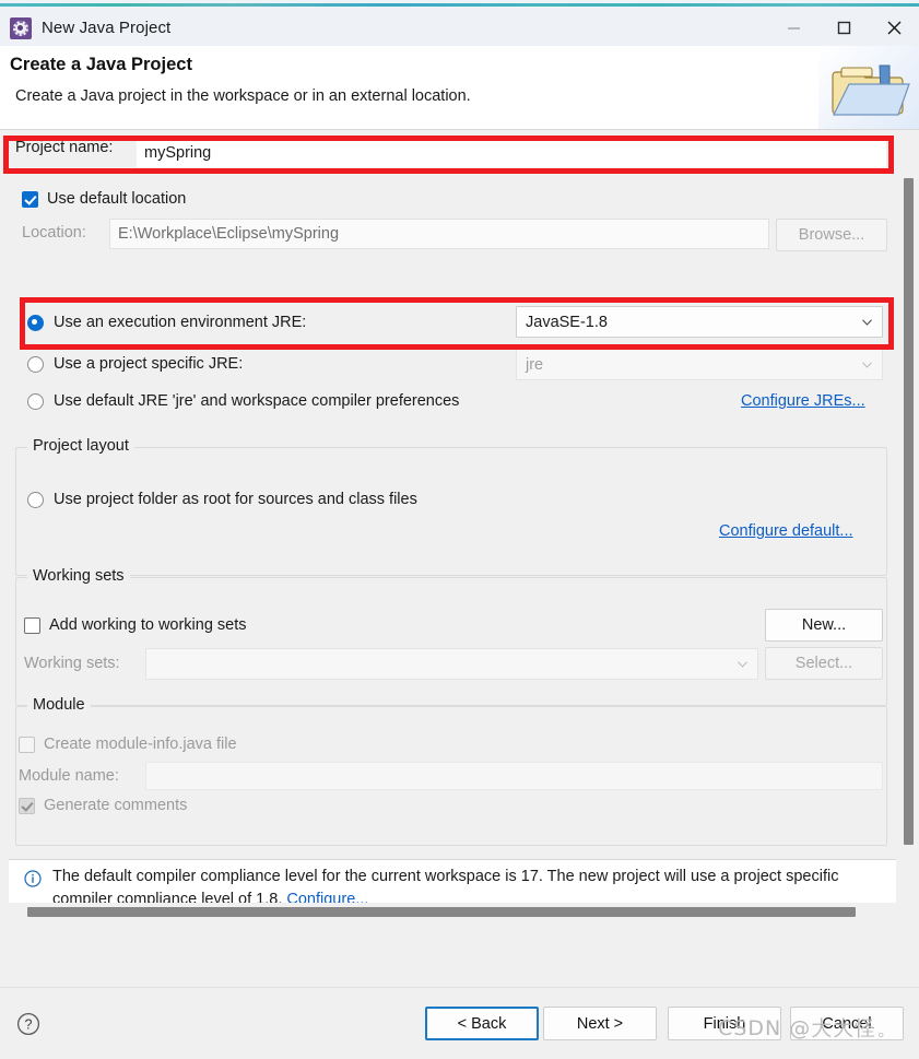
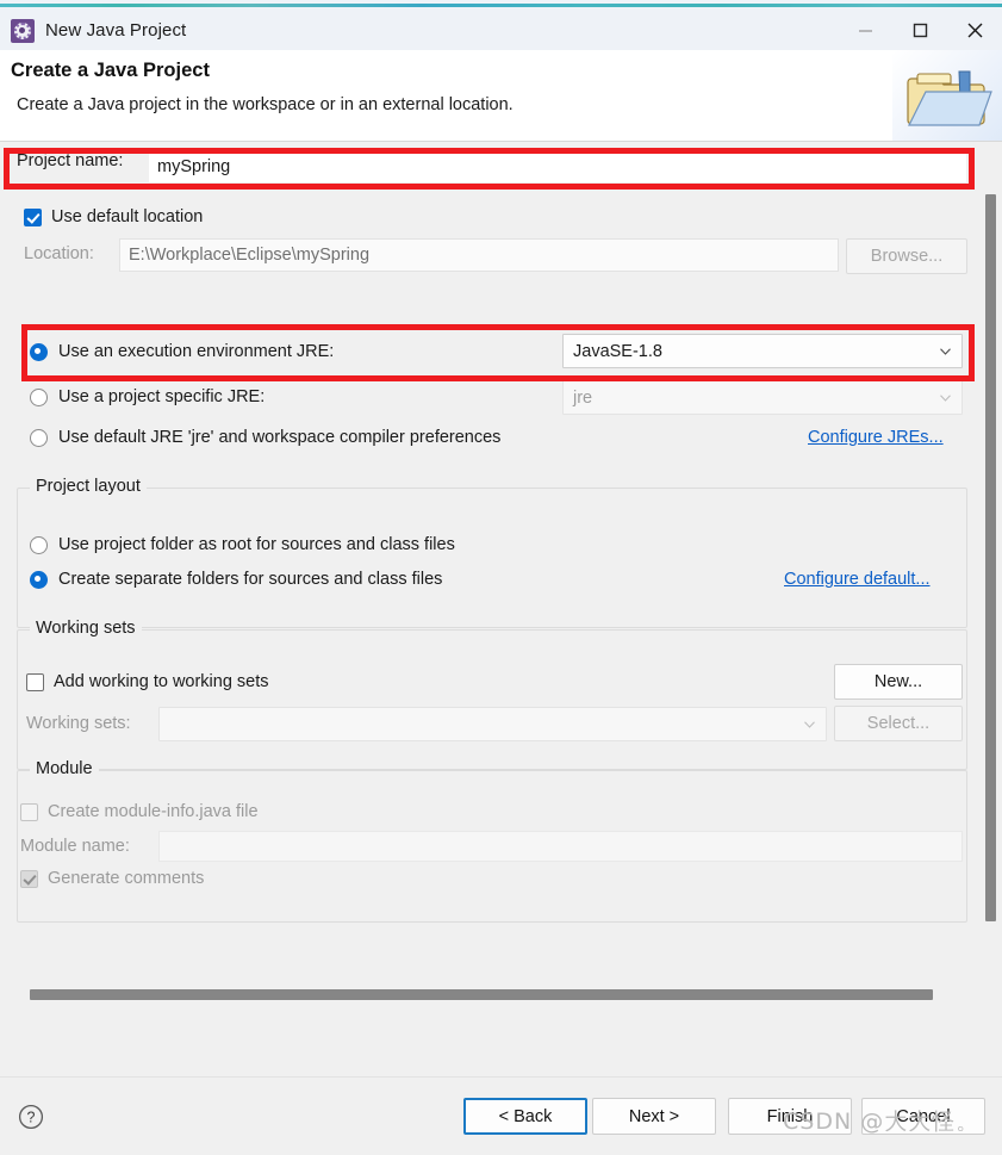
  New Java Project
  Create a Java Project
  Create a Java project in the workspace or in an external location.
  Project name:
  mySpring
  Use default location
  Location:
  E:\Workplace\Eclipse\mySpring
  Browse...
  Use an execution environment JRE:
  JavaSE-1.8
  Use a project specific JRE:
  jre
  Use default JRE 'jre' and workspace compiler preferences
  Configure JREs...
  Project layout
  Use project folder as root for sources and class files
+ Create separate folders for sources and class files
  Configure default...
  Working sets
  Add working to working sets
  New...
  Working sets:
  Select...
  Module
  Create module-info.java file
  Module name:
  Generate comments
- The default compiler compliance level for the current workspace is 17. The new project will use a project specific compiler compliance level of 1.8. Configure...
  ?
  < Back
  Next >
  Finish
  Cancel
  CSDN @大大怪。
